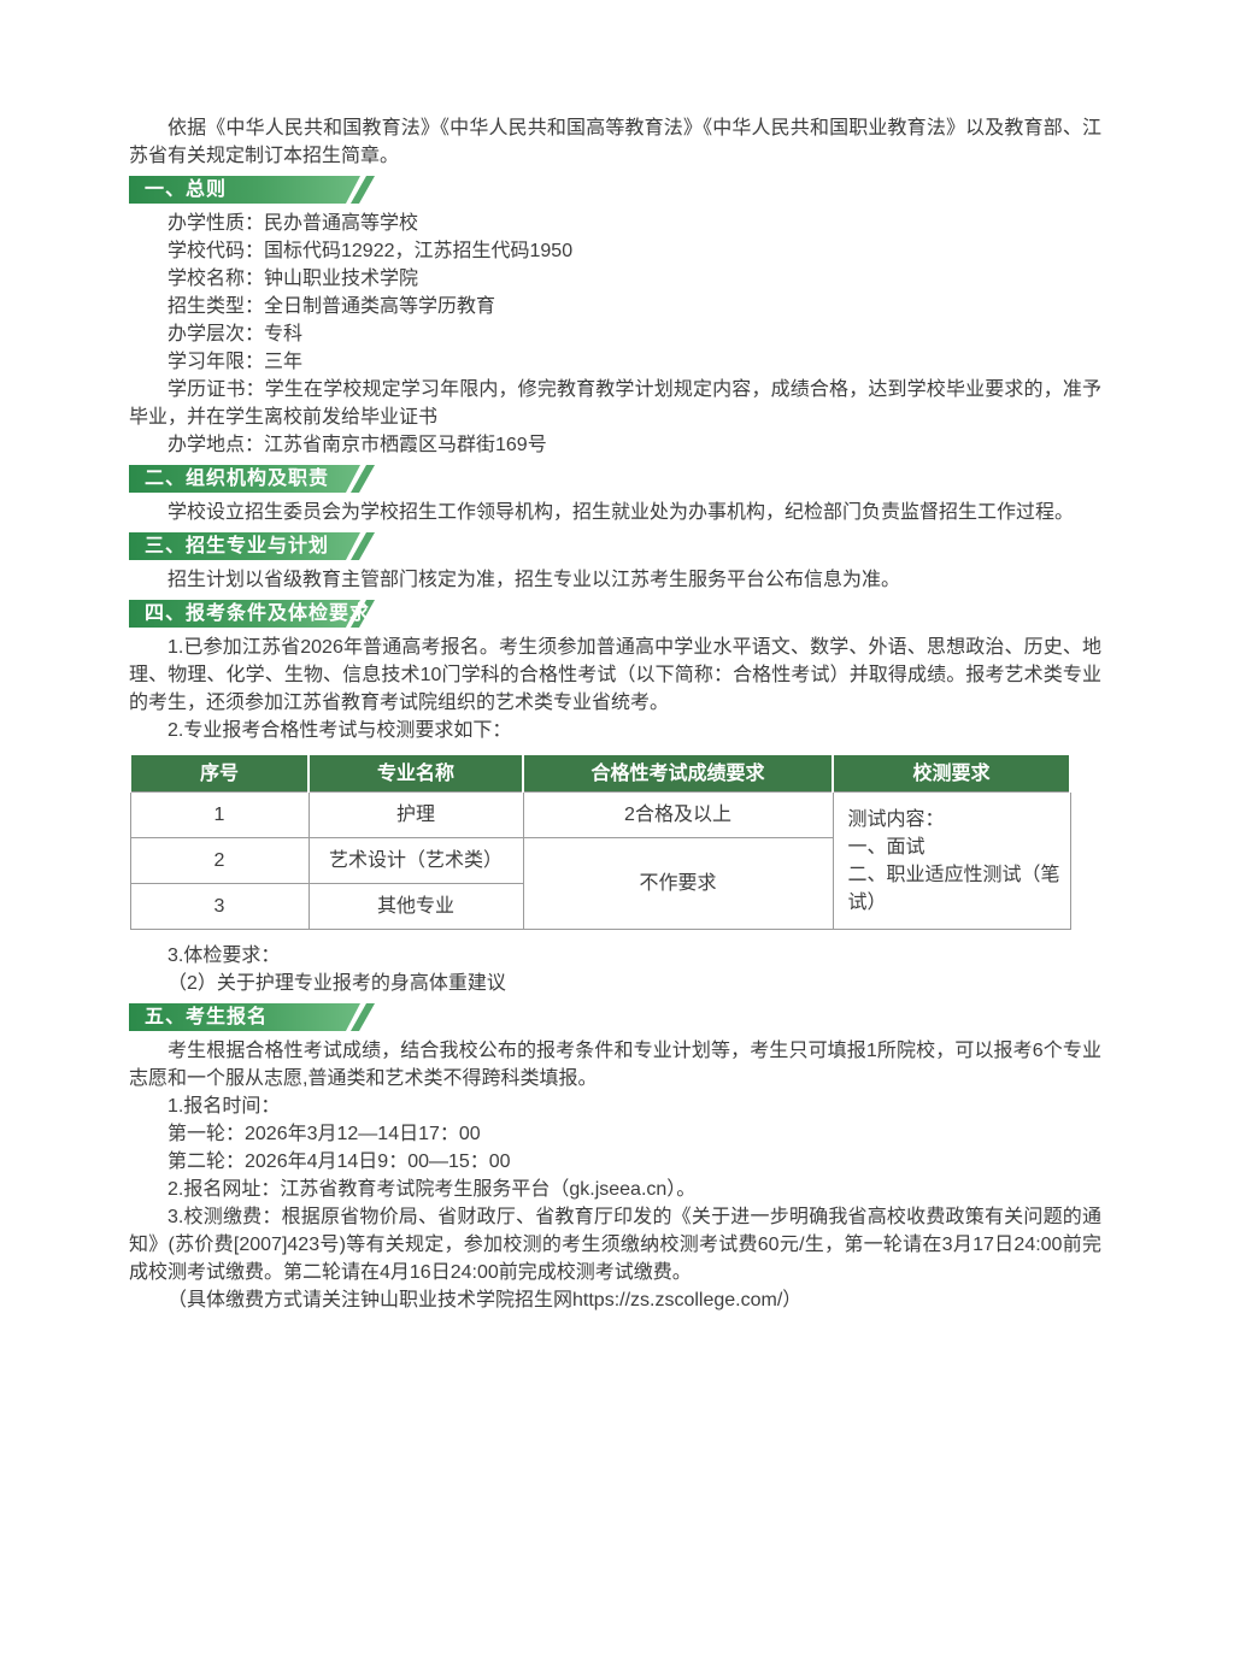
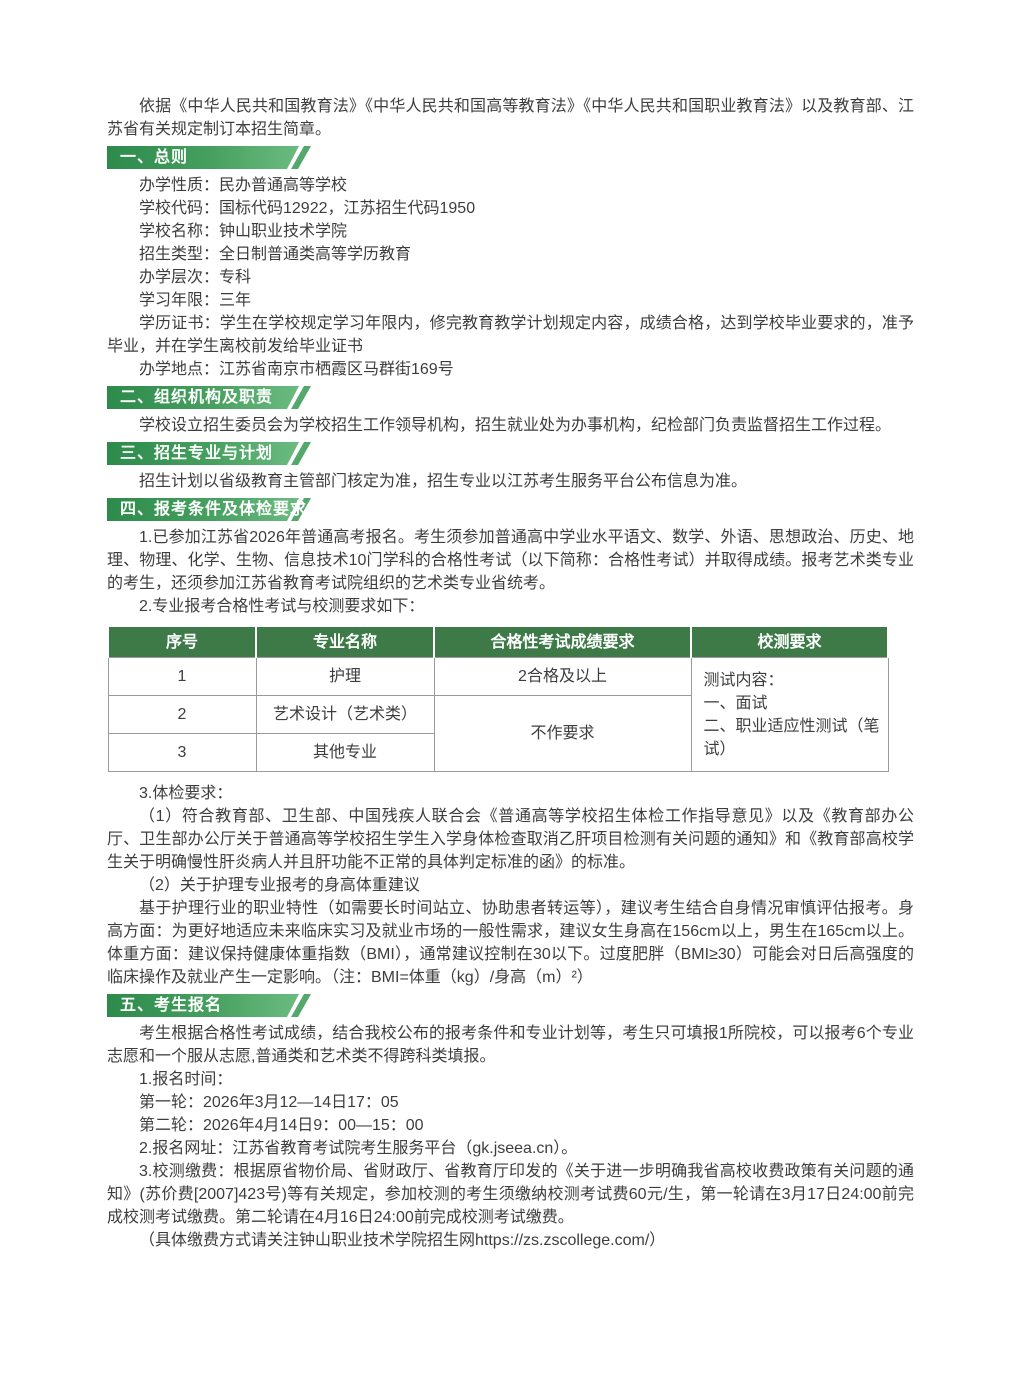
  依据《中华人民共和国教育法》《中华人民共和国高等教育法》《中华人民共和国职业教育法》以及教育部、江苏省有关规定制订本招生简章。
  一、总则
  办学性质：民办普通高等学校
  学校代码：国标代码12922，江苏招生代码1950
  学校名称：钟山职业技术学院
  招生类型：全日制普通类高等学历教育
  办学层次：专科
  学习年限：三年
  学历证书：学生在学校规定学习年限内，修完教育教学计划规定内容，成绩合格，达到学校毕业要求的，准予毕业，并在学生离校前发给毕业证书
  办学地点：江苏省南京市栖霞区马群街169号
  二、组织机构及职责
  学校设立招生委员会为学校招生工作领导机构，招生就业处为办事机构，纪检部门负责监督招生工作过程。
  三、招生专业与计划
  招生计划以省级教育主管部门核定为准，招生专业以江苏考生服务平台公布信息为准。
  四、报考条件及体检要求
  1.已参加江苏省2026年普通高考报名。考生须参加普通高中学业水平语文、数学、外语、思想政治、历史、地理、物理、化学、生物、信息技术10门学科的合格性考试（以下简称：合格性考试）并取得成绩。报考艺术类专业的考生，还须参加江苏省教育考试院组织的艺术类专业省统考。
  2.专业报考合格性考试与校测要求如下：
  序号	专业名称	合格性考试成绩要求	校测要求
  1	护理	2合格及以上	测试内容： 一、面试 二、职业适应性测试（笔试）
  2	艺术设计（艺术类）	不作要求
  3	其他专业
  3.体检要求：
+ （1）符合教育部、卫生部、中国残疾人联合会《普通高等学校招生体检工作指导意见》以及《教育部办公厅、卫生部办公厅关于普通高等学校招生学生入学身体检查取消乙肝项目检测有关问题的通知》和《教育部高校学生关于明确慢性肝炎病人并且肝功能不正常的具体判定标准的函》的标准。
  （2）关于护理专业报考的身高体重建议
+ 基于护理行业的职业特性（如需要长时间站立、协助患者转运等），建议考生结合自身情况审慎评估报考。身高方面：为更好地适应未来临床实习及就业市场的一般性需求，建议女生身高在156cm以上，男生在165cm以上。体重方面：建议保持健康体重指数（BMI），通常建议控制在30以下。过度肥胖（BMI≥30）可能会对日后高强度的临床操作及就业产生一定影响。（注：BMI=体重（kg）/身高（m）²）
  五、考生报名
  考生根据合格性考试成绩，结合我校公布的报考条件和专业计划等，考生只可填报1所院校，可以报考6个专业志愿和一个服从志愿,普通类和艺术类不得跨科类填报。
  1.报名时间：
- 第一轮：2026年3月12—14日17：00
+ 第一轮：2026年3月12—14日17：05
  第二轮：2026年4月14日9：00—15：00
  2.报名网址：江苏省教育考试院考生服务平台（gk.jseea.cn）。
  3.校测缴费：根据原省物价局、省财政厅、省教育厅印发的《关于进一步明确我省高校收费政策有关问题的通知》(苏价费[2007]423号)等有关规定，参加校测的考生须缴纳校测考试费60元/生，第一轮请在3月17日24:00前完成校测考试缴费。第二轮请在4月16日24:00前完成校测考试缴费。
  （具体缴费方式请关注钟山职业技术学院招生网https://zs.zscollege.com/）
